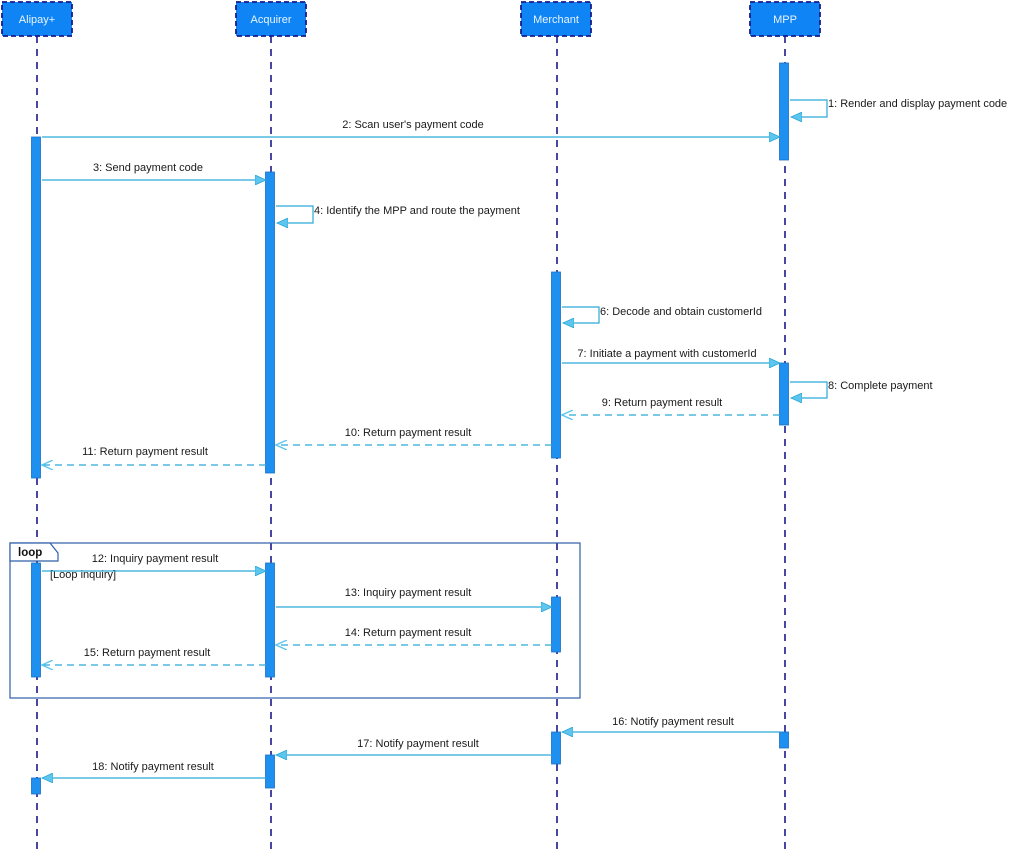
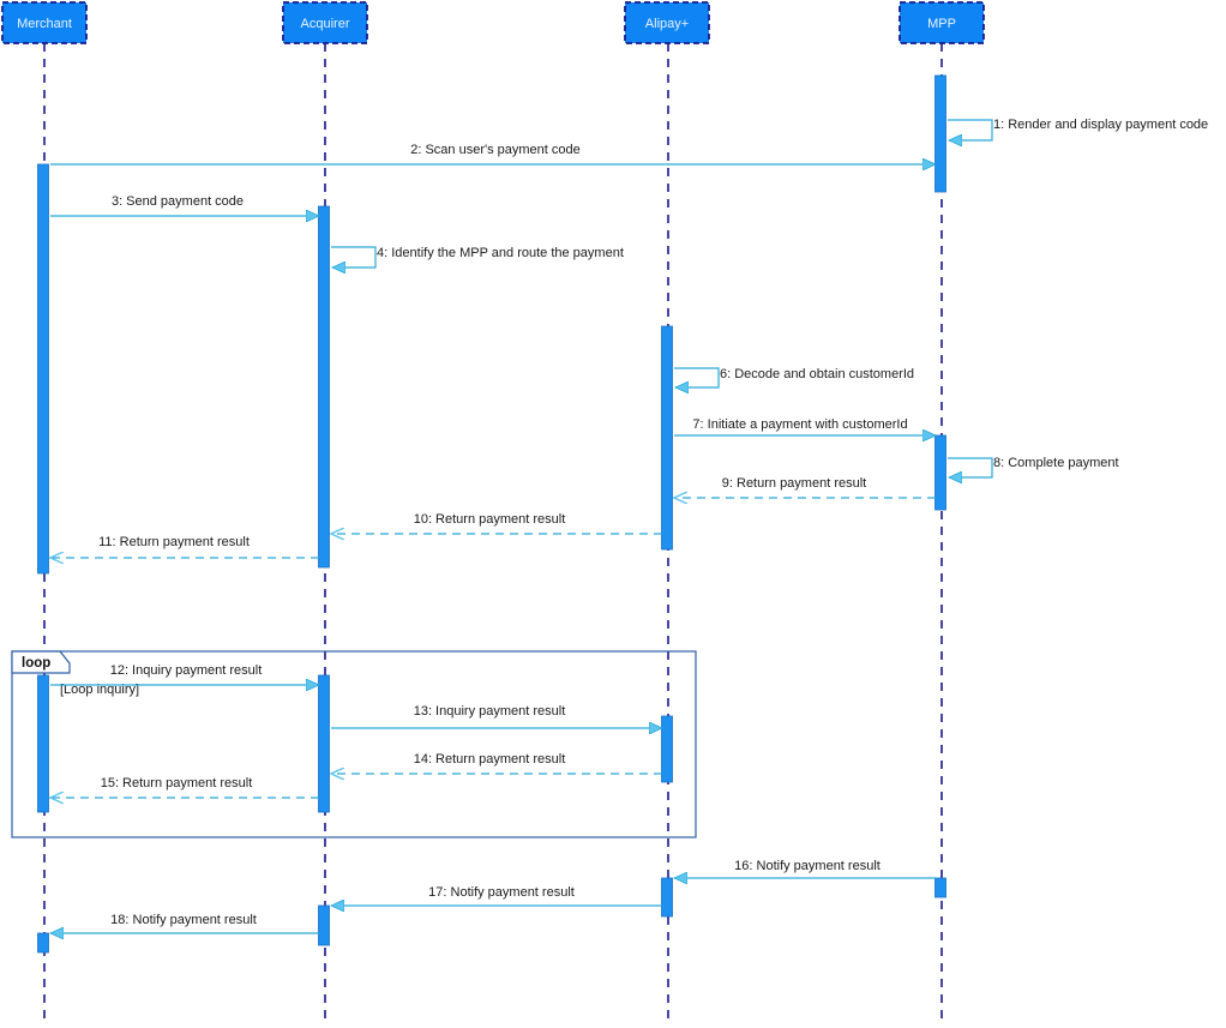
  loop
  [Loop inquiry]
  1: Render and display payment code
  2: Scan user's payment code
  3: Send payment code
  4: Identify the MPP and route the payment
  6: Decode and obtain customerId
  7: Initiate a payment with customerId
  8: Complete payment
  9: Return payment result
  10: Return payment result
  11: Return payment result
  12: Inquiry payment result
  13: Inquiry payment result
  14: Return payment result
  15: Return payment result
  16: Notify payment result
  17: Notify payment result
  18: Notify payment result
- Alipay+
+ Merchant
  Acquirer
- Merchant
+ Alipay+
  MPP
